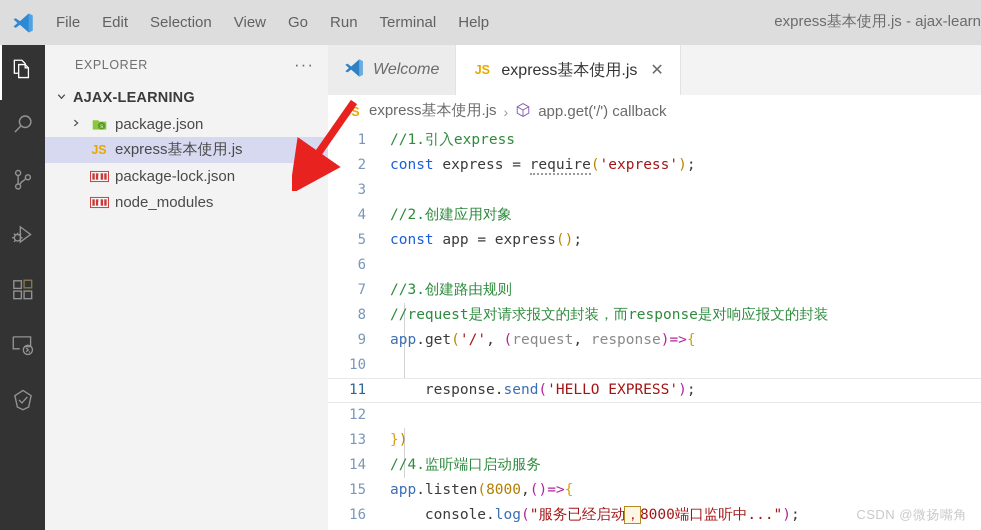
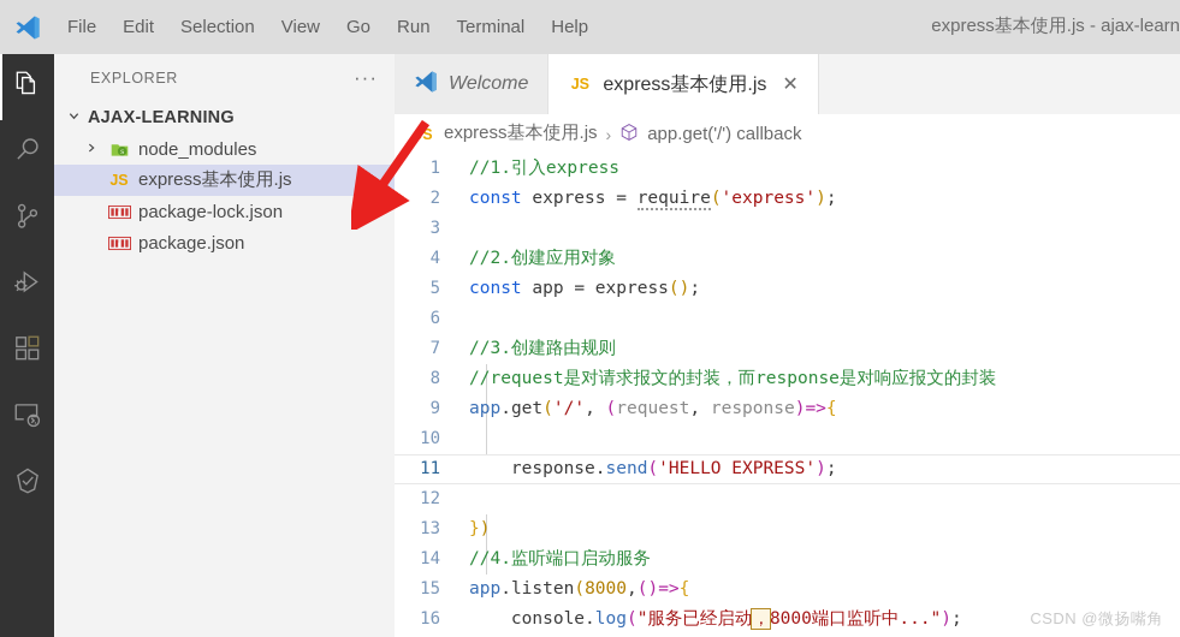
  File
  Edit
  Selection
  View
  Go
  Run
  Terminal
  Help
  express基本使用.js - ajax-learn
  EXPLORER
  ···
  AJAX-LEARNING
- package.json
+ node_modules
  JS
  express基本使用.js
  package-lock.json
- node_modules
+ package.json
  Welcome
  JS
  express基本使用.js
  ✕
  express基本使用.js
  ›
  app.get('/') callback
  1
  //1.引入express
  2
  const express = require('express');
  3
  4
  //2.创建应用对象
  5
  const app = express();
  6
  7
  //3.创建路由规则
  8
  //request是对请求报文的封装，而response是对响应报文的封装
  9
  app.get('/', (request, response)=>{
  10
  11
  response.send('HELLO EXPRESS');
  12
  13
  })
  14
  //4.监听端口启动服务
  15
  app.listen(8000,()=>{
  16
  console.log("服务已经启动，8000端口监听中...");
  CSDN @微扬嘴角
